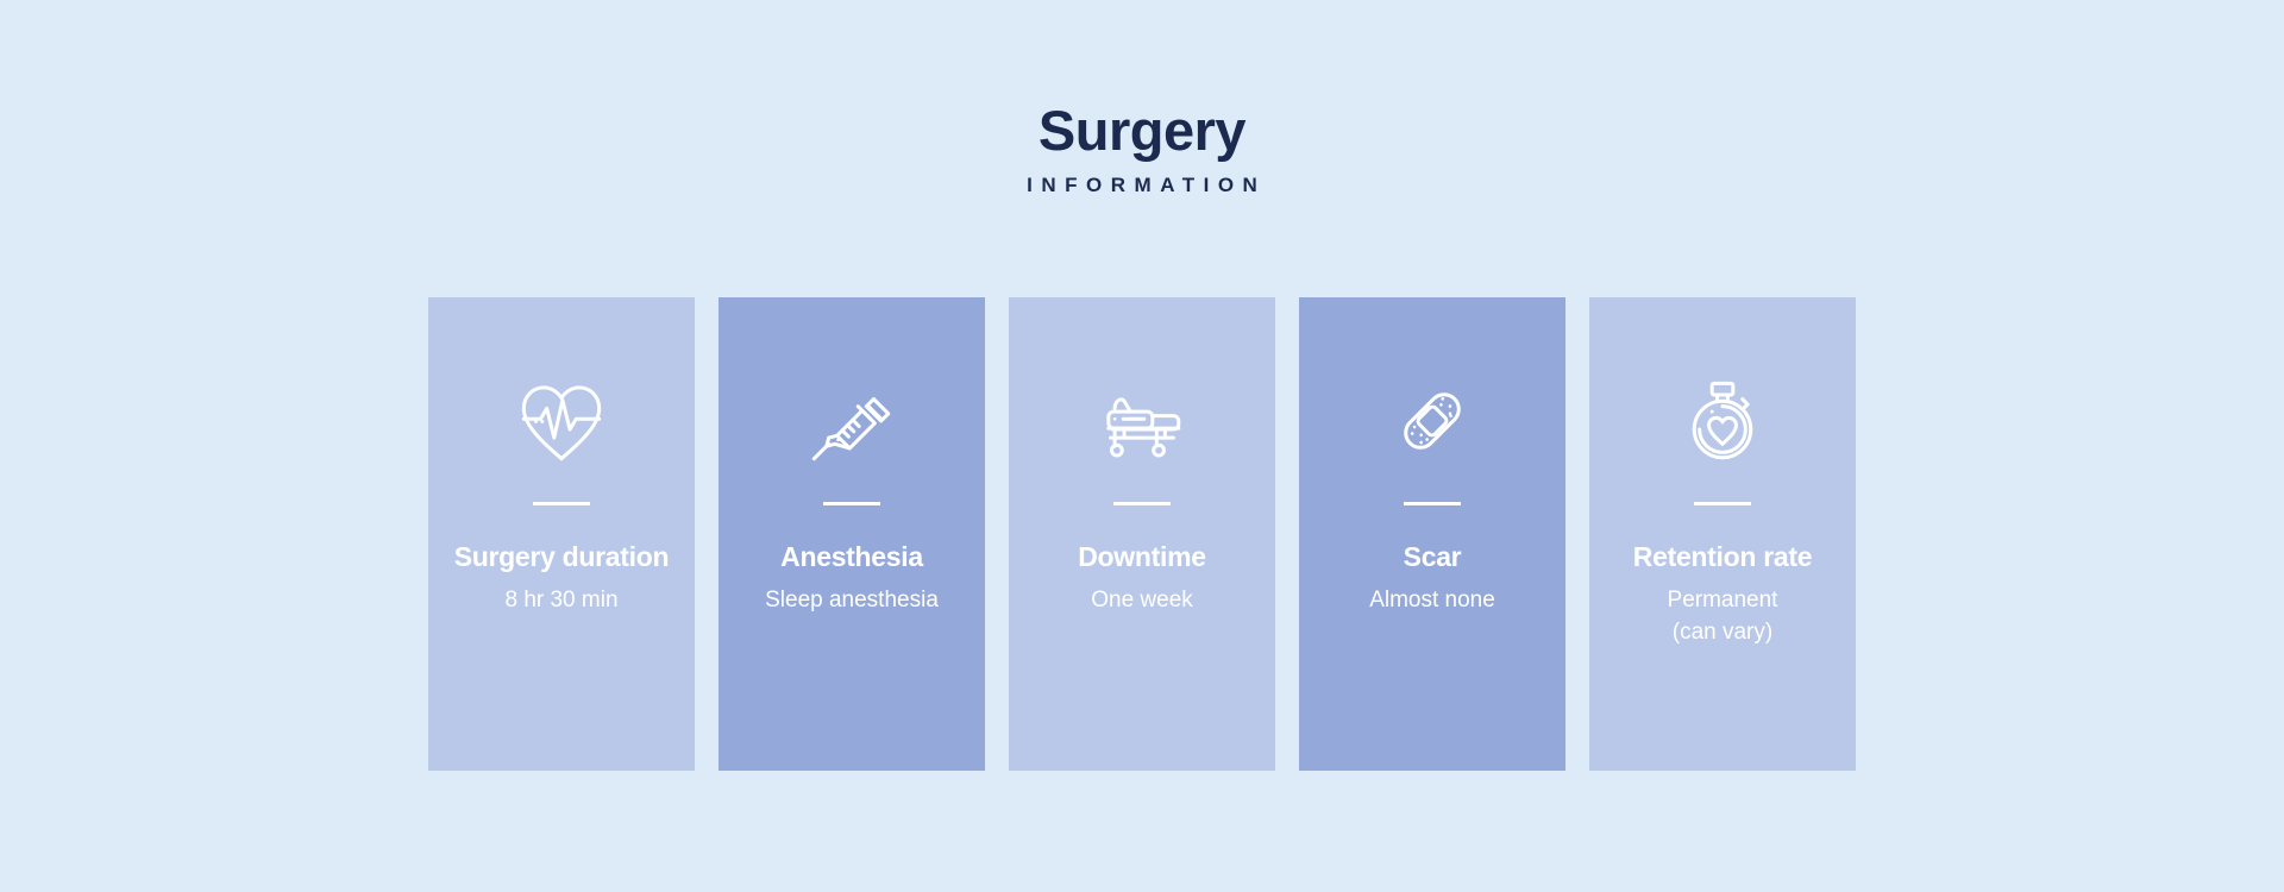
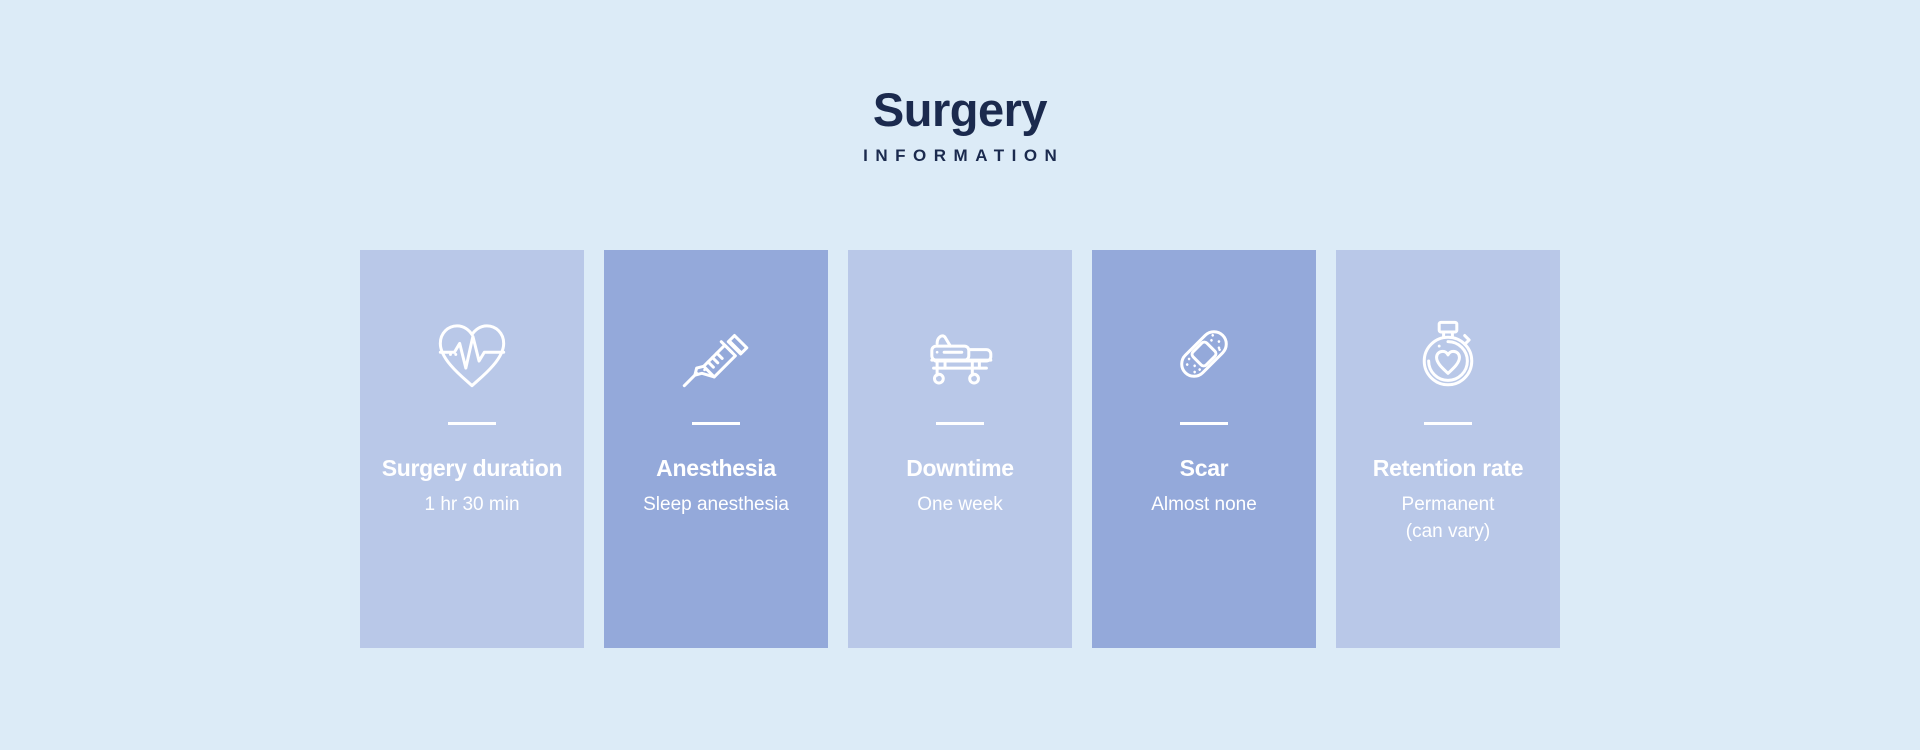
  Surgery
  INFORMATION
  Surgery duration
- 8 hr 30 min
+ 1 hr 30 min
  Anesthesia
  Sleep anesthesia
  Downtime
  One week
  Scar
  Almost none
  Retention rate
  Permanent
  (can vary)
